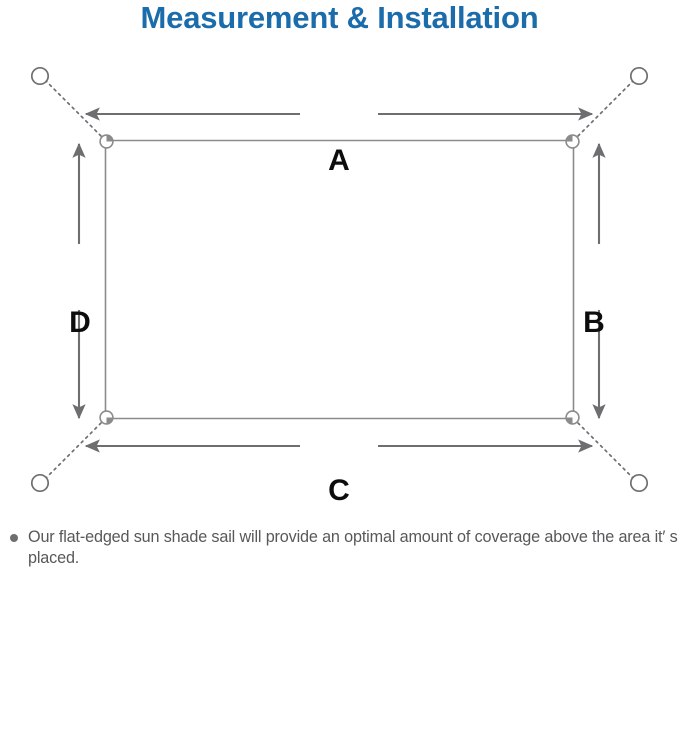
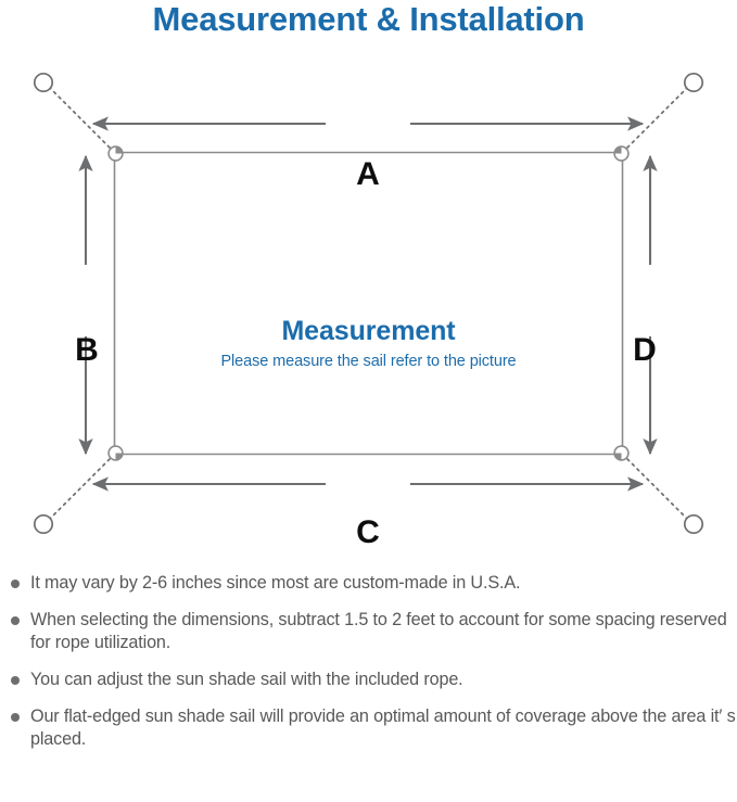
  Measurement & Installation
+ Measurement
+ Please measure the sail refer to the picture
  A
- B
+ D
  C
- D
+ B
+ It may vary by 2-6 inches since most are custom-made in U.S.A.
+ When selecting the dimensions, subtract 1.5 to 2 feet to account for some spacing reserved for rope utilization.
+ You can adjust the sun shade sail with the included rope.
  Our flat-edged sun shade sail will provide an optimal amount of coverage above the area it′ s placed.
